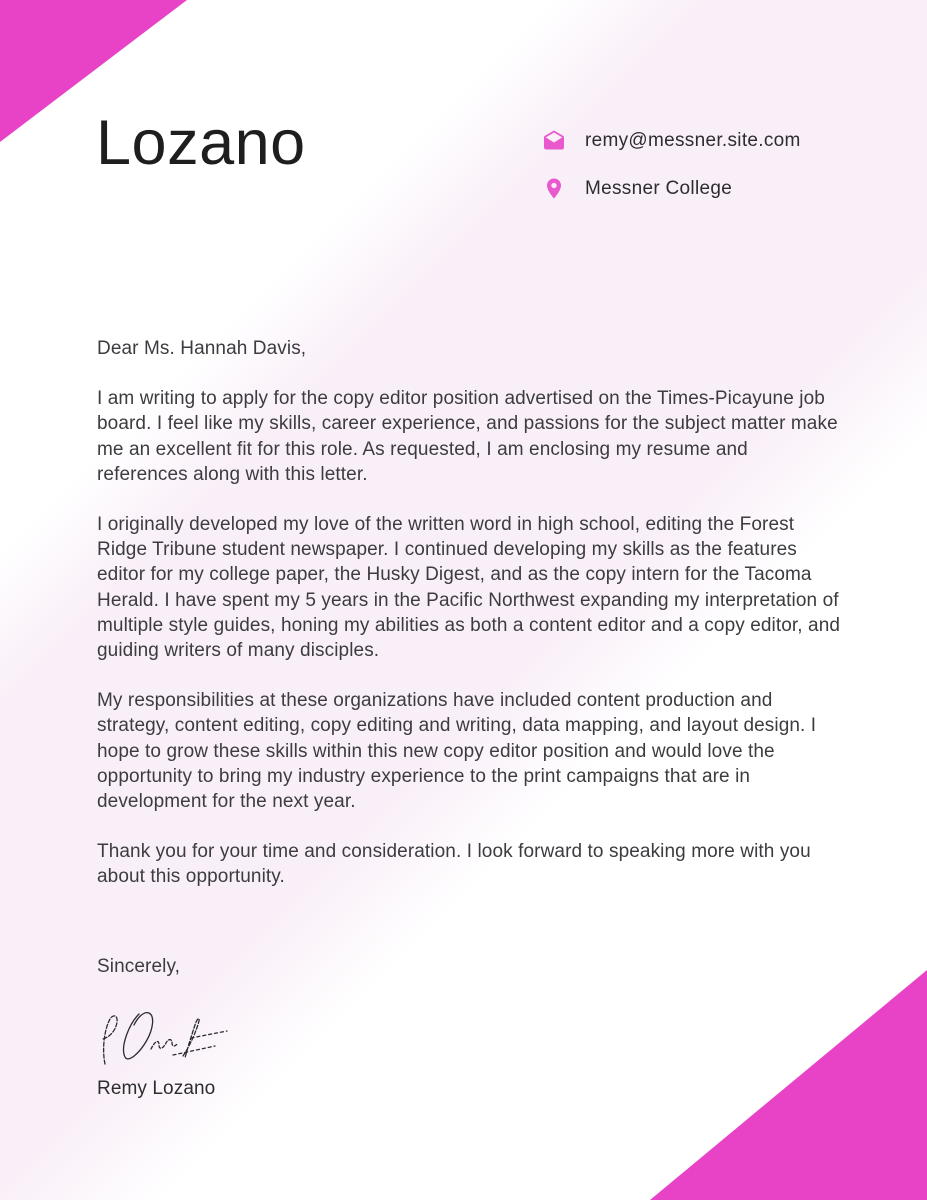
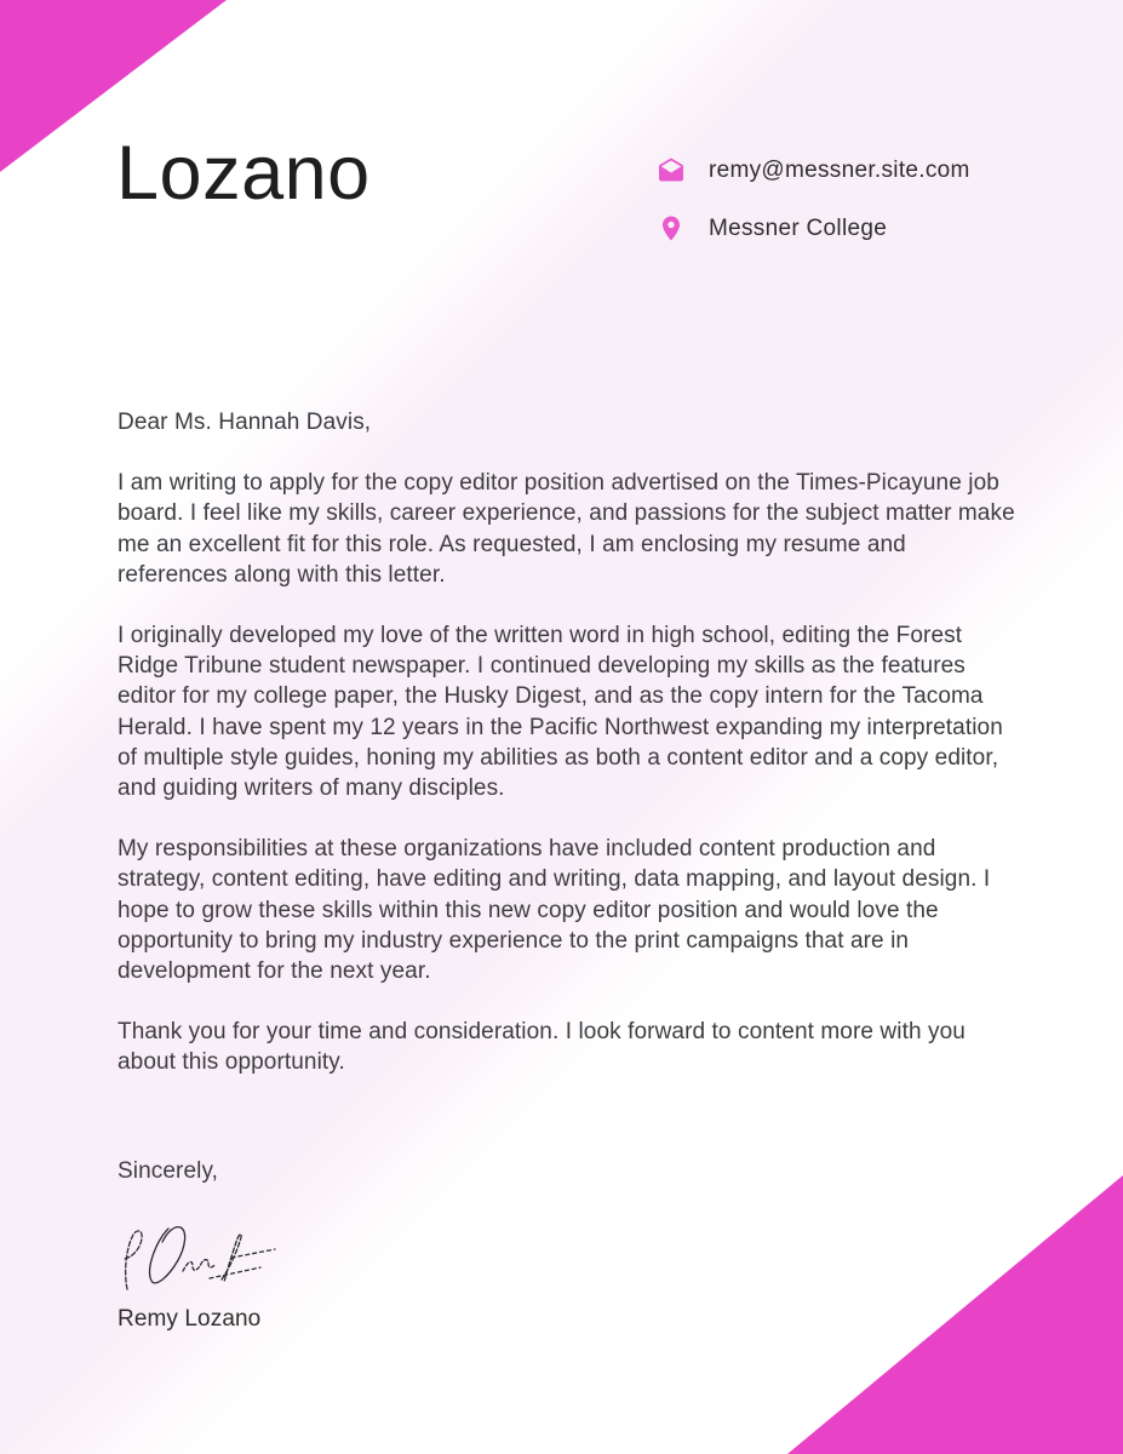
  Lozano
  remy@messner.site.com
  Messner College
  Dear Ms. Hannah Davis,
  I am writing to apply for the copy editor position advertised on the Times-Picayune job board. I feel like my skills, career experience, and passions for the subject matter make me an excellent fit for this role. As requested, I am enclosing my resume and references along with this letter.
- I originally developed my love of the written word in high school, editing the Forest Ridge Tribune student newspaper. I continued developing my skills as the features editor for my college paper, the Husky Digest, and as the copy intern for the Tacoma Herald. I have spent my 5 years in the Pacific Northwest expanding my interpretation of multiple style guides, honing my abilities as both a content editor and a copy editor, and guiding writers of many disciples.
+ I originally developed my love of the written word in high school, editing the Forest Ridge Tribune student newspaper. I continued developing my skills as the features editor for my college paper, the Husky Digest, and as the copy intern for the Tacoma Herald. I have spent my 12 years in the Pacific Northwest expanding my interpretation of multiple style guides, honing my abilities as both a content editor and a copy editor, and guiding writers of many disciples.
- My responsibilities at these organizations have included content production and strategy, content editing, copy editing and writing, data mapping, and layout design. I hope to grow these skills within this new copy editor position and would love the opportunity to bring my industry experience to the print campaigns that are in development for the next year.
+ My responsibilities at these organizations have included content production and strategy, content editing, have editing and writing, data mapping, and layout design. I hope to grow these skills within this new copy editor position and would love the opportunity to bring my industry experience to the print campaigns that are in development for the next year.
- Thank you for your time and consideration. I look forward to speaking more with you about this opportunity.
+ Thank you for your time and consideration. I look forward to content more with you about this opportunity.
  Sincerely,
  Remy Lozano
